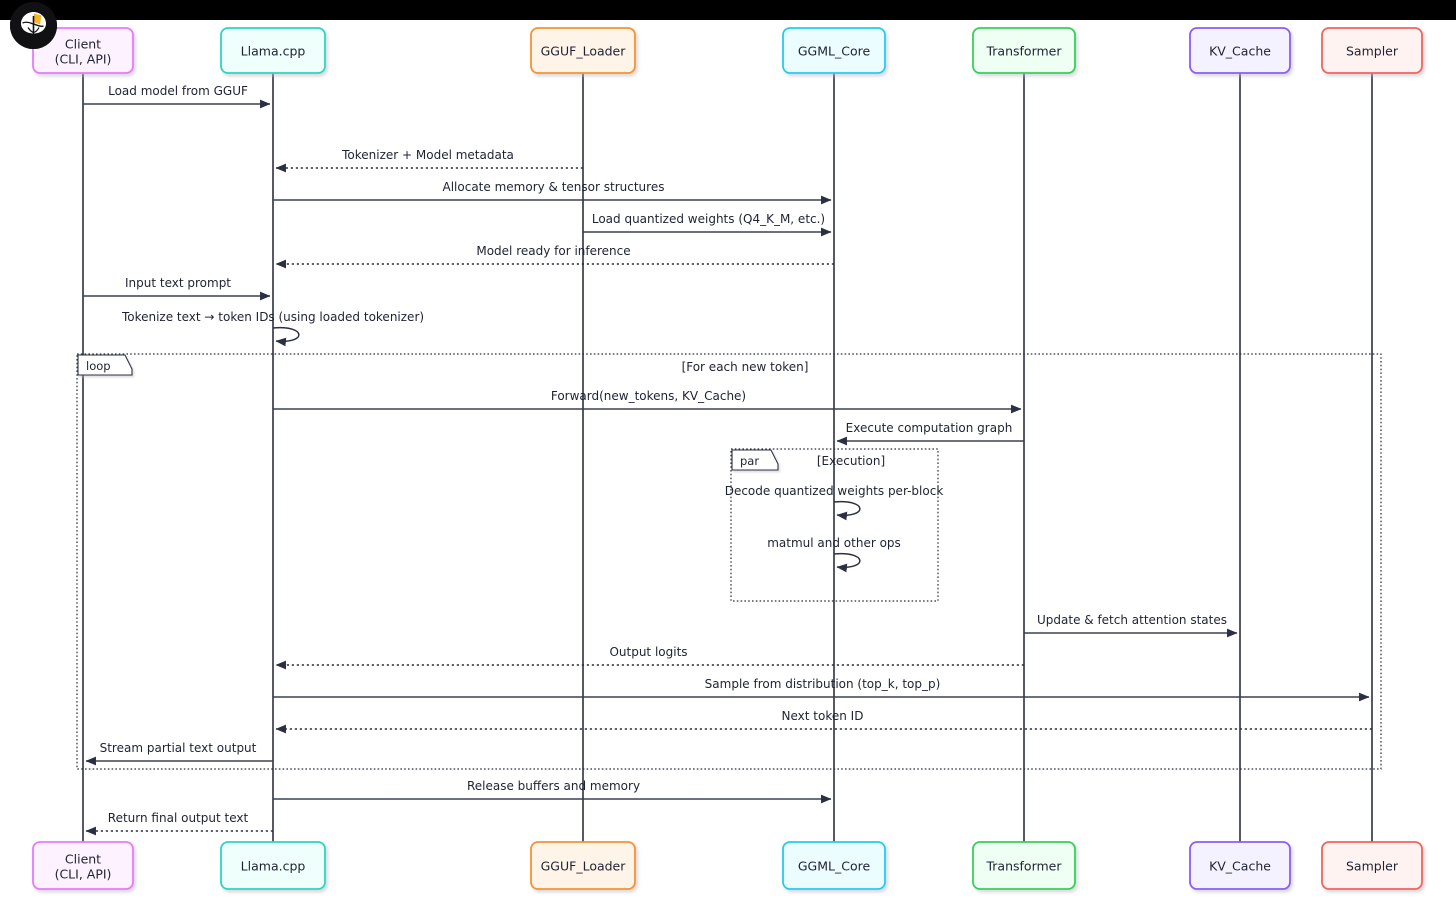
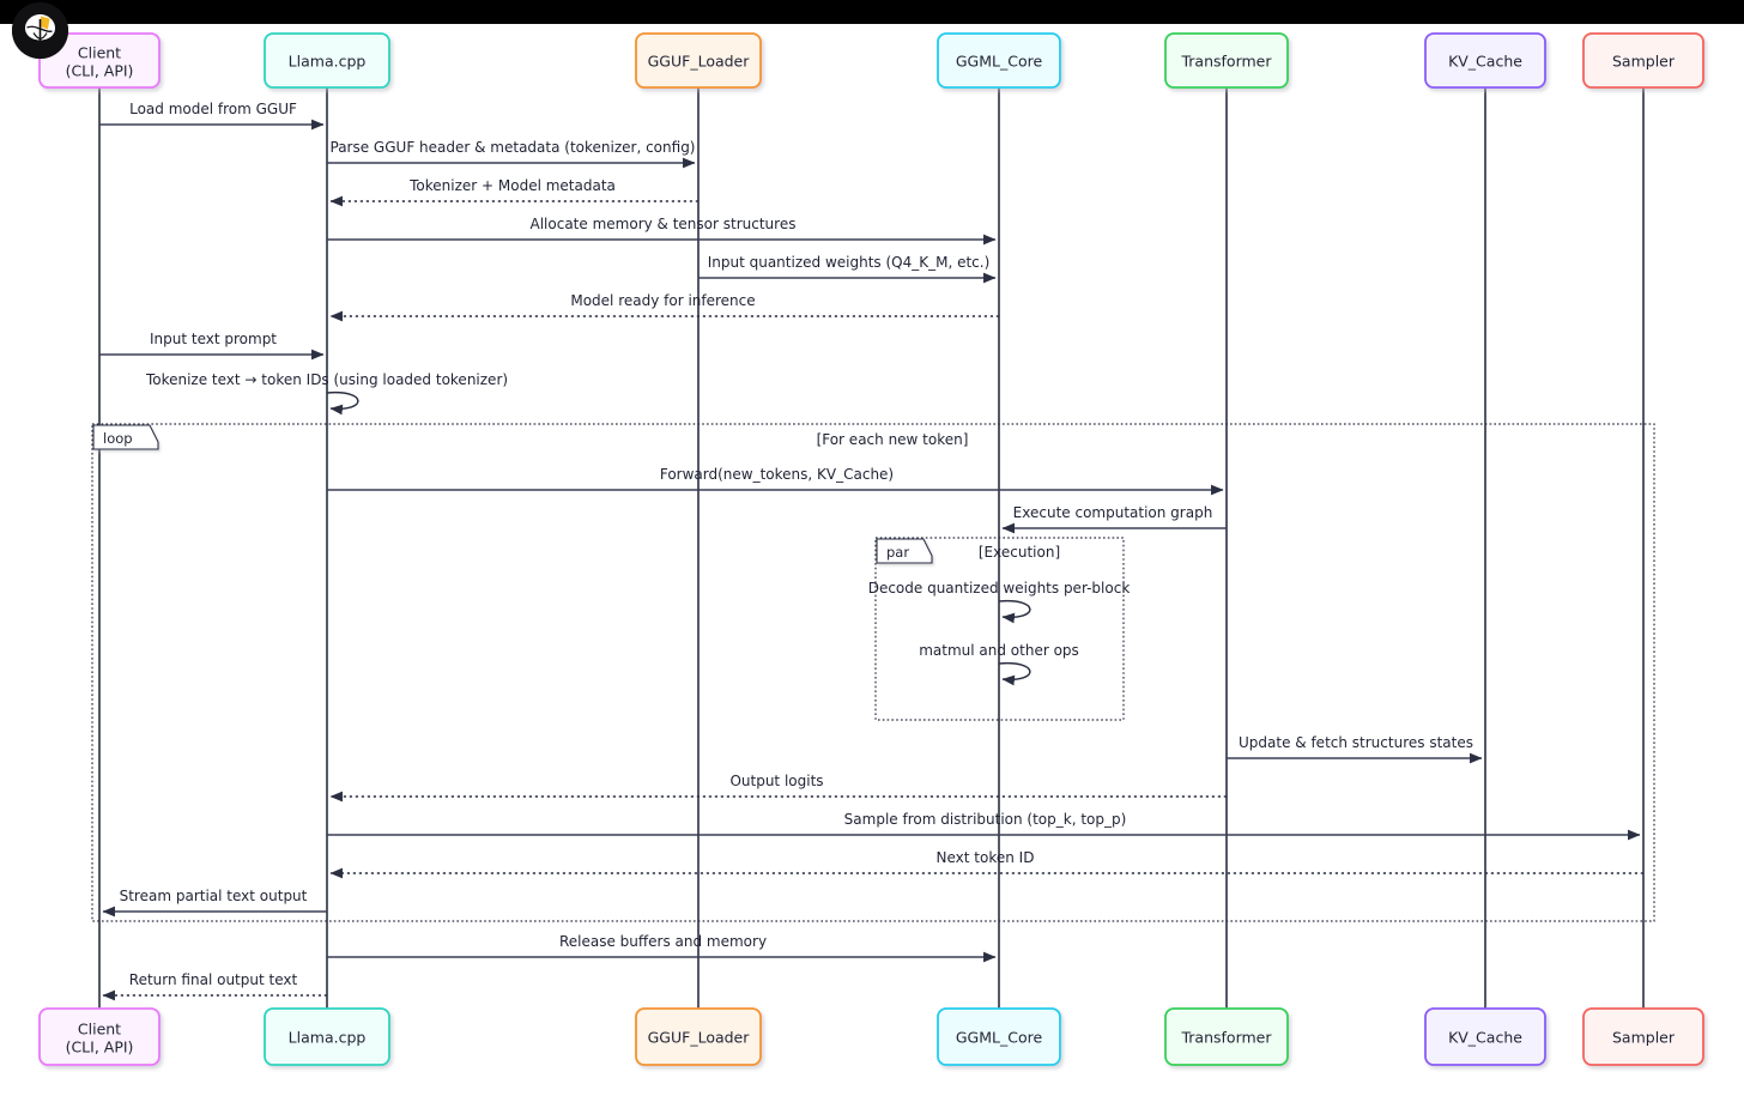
  loop
  [For each new token]
  par
  [Execution]
  Load model from GGUF
+ Parse GGUF header & metadata (tokenizer, config)
  Tokenizer + Model metadata
  Allocate memory & tensor structures
- Load quantized weights (Q4_K_M, etc.)
+ Input quantized weights (Q4_K_M, etc.)
  Model ready for inference
  Input text prompt
  Tokenize text → token IDs (using loaded tokenizer)
  Forward(new_tokens, KV_Cache)
  Execute computation graph
  Decode quantized weights per-block
  matmul and other ops
- Update & fetch attention states
+ Update & fetch structures states
  Output logits
  Sample from distribution (top_k, top_p)
  Next token ID
  Stream partial text output
  Release buffers and memory
  Return final output text
  Client
  (CLI, API)
  Llama.cpp
  GGUF_Loader
  GGML_Core
  Transformer
  KV_Cache
  Sampler
  Client
  (CLI, API)
  Llama.cpp
  GGUF_Loader
  GGML_Core
  Transformer
  KV_Cache
  Sampler
